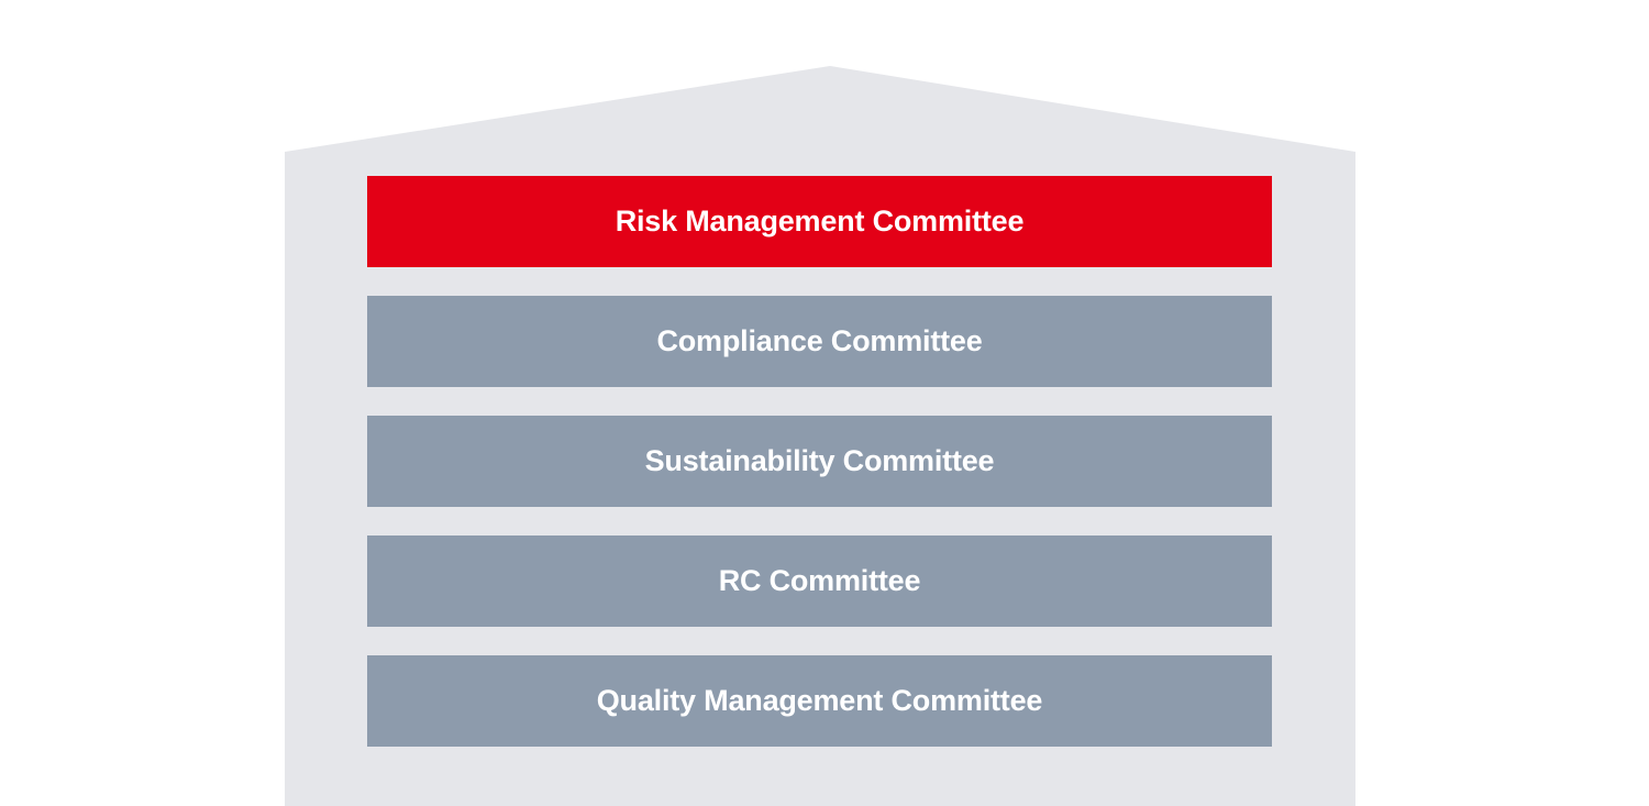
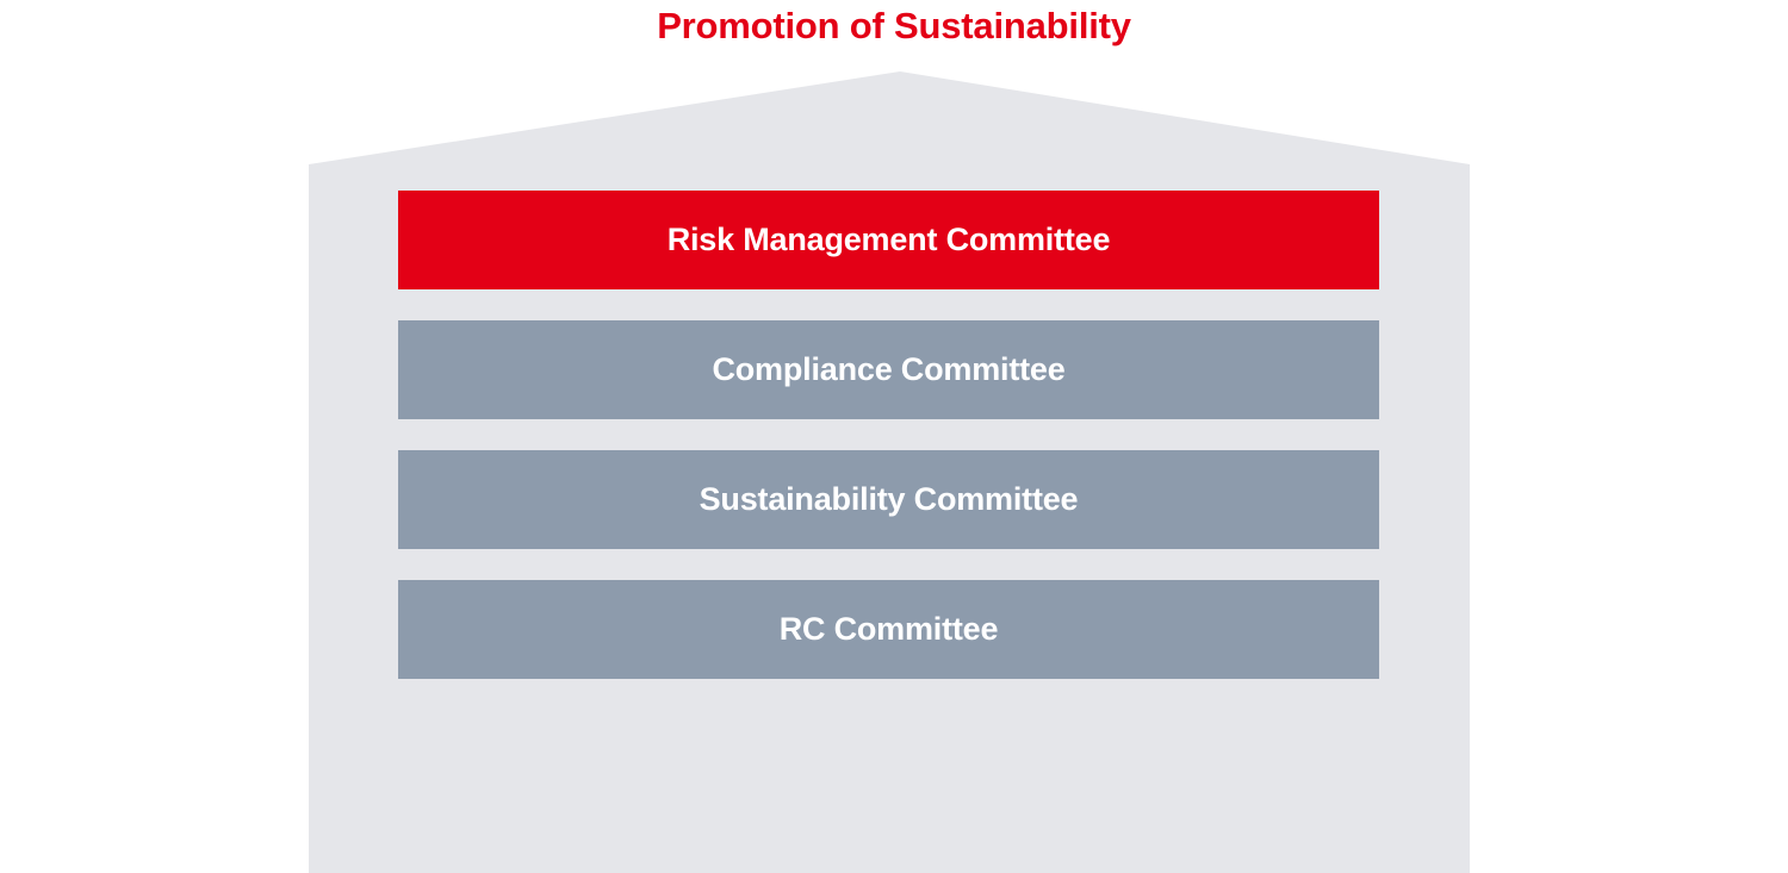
+ Promotion of Sustainability
  Risk Management Committee
  Compliance Committee
  Sustainability Committee
  RC Committee
- Quality Management Committee
